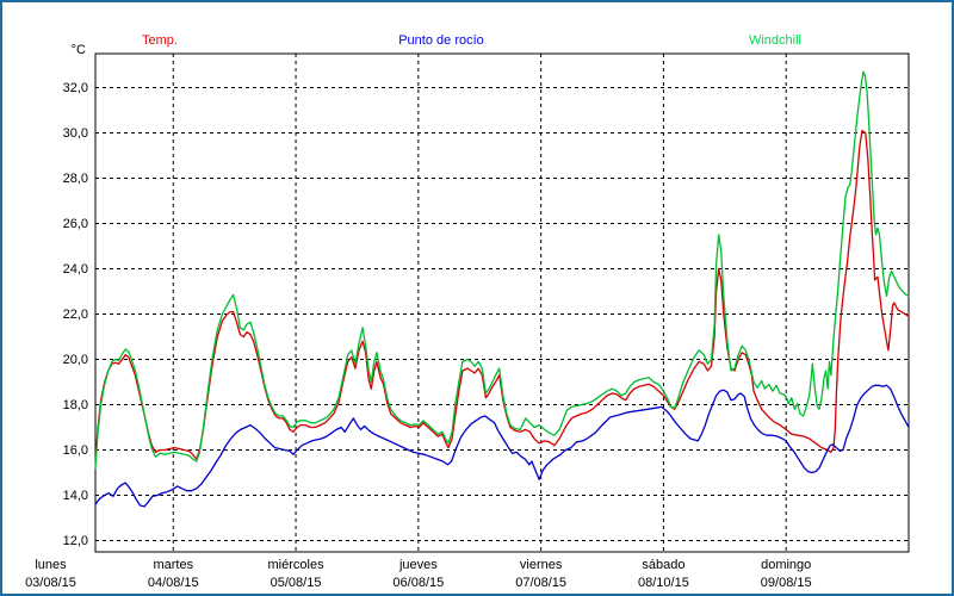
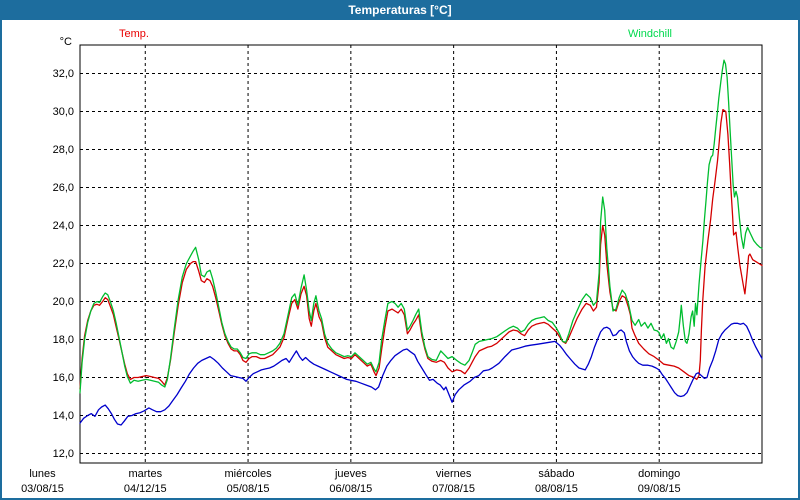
+ Temperaturas [°C]
  Temp.
- Punto de rocío
  Windchill
  °C
  32,0
  30,0
  28,0
  26,0
  24,0
  22,0
  20,0
  18,0
  16,0
  14,0
  12,0
  lunes
  03/08/15
  martes
- 04/08/15
+ 04/12/15
  miércoles
  05/08/15
  jueves
  06/08/15
  viernes
  07/08/15
  sábado
- 08/10/15
+ 08/08/15
  domingo
  09/08/15
